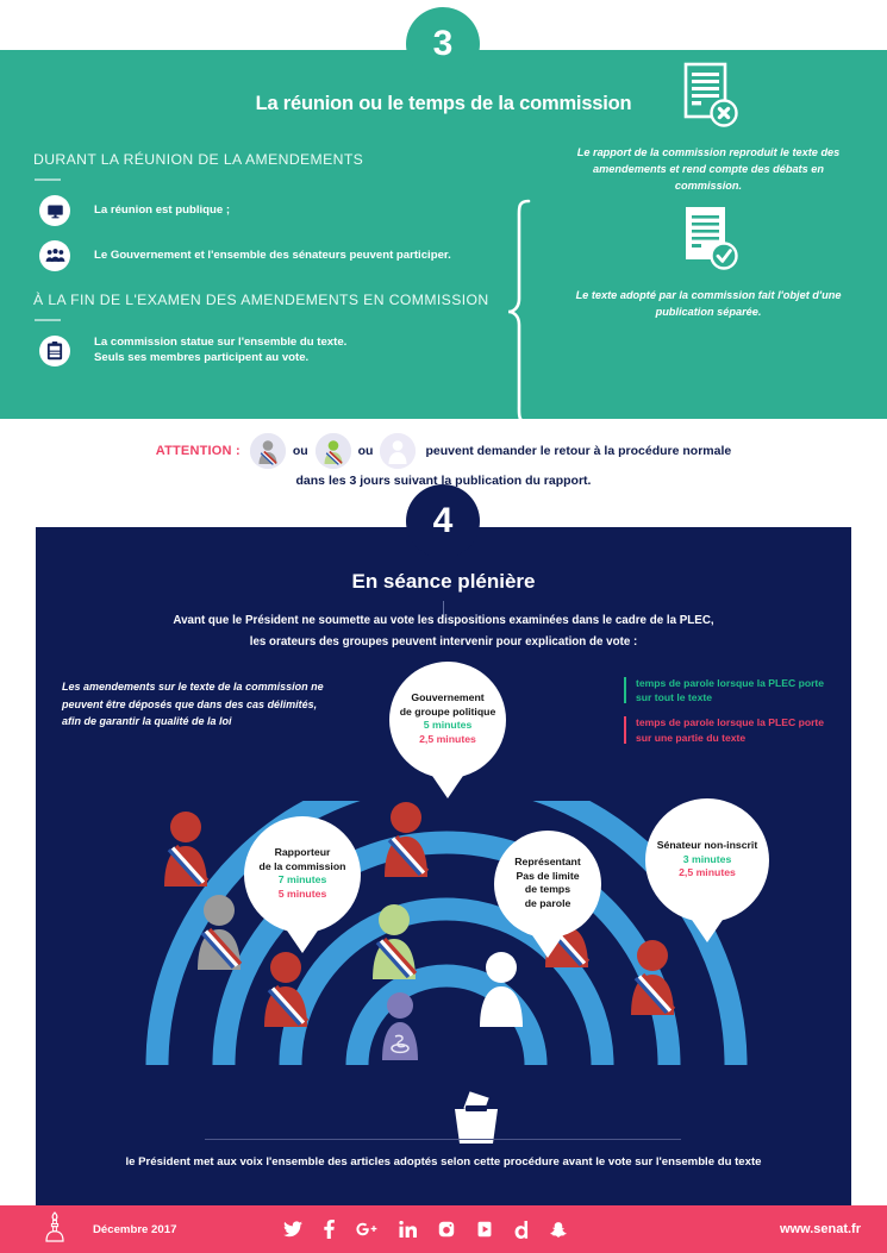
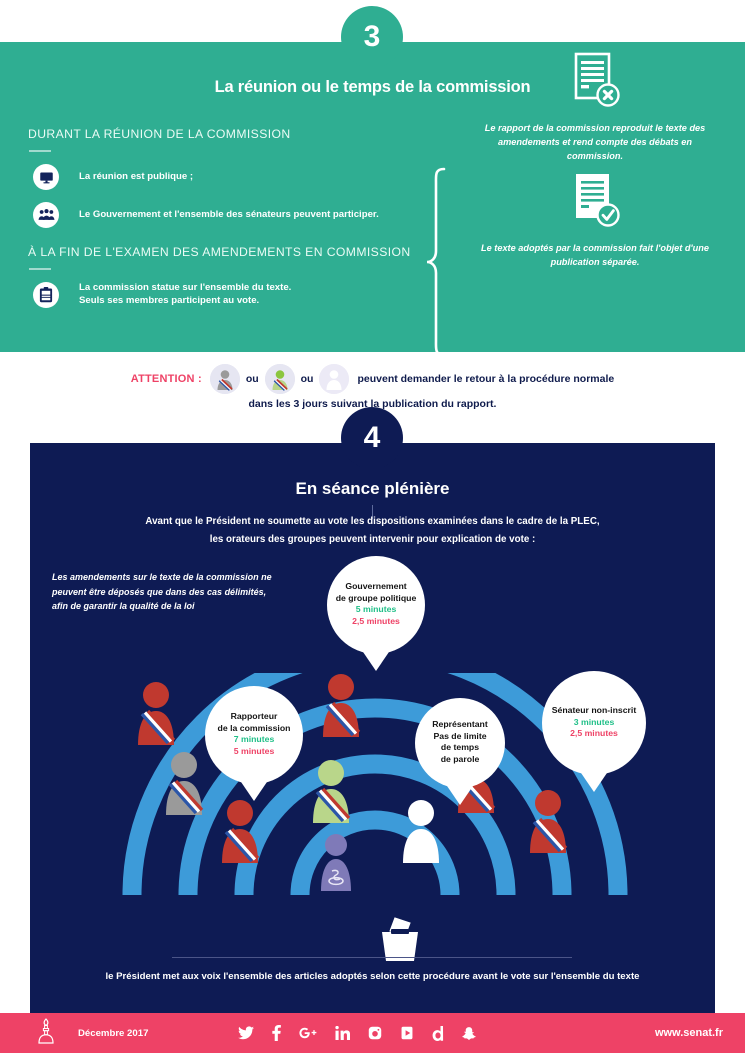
  La réunion ou le temps de la commission
- DURANT LA RÉUNION DE LA AMENDEMENTS
+ DURANT LA RÉUNION DE LA COMMISSION
  La réunion est publique ;
  Le Gouvernement et l'ensemble des sénateurs peuvent participer.
  À LA FIN DE L'EXAMEN DES AMENDEMENTS EN COMMISSION
  La commission statue sur l'ensemble du texte.
  Seuls ses membres participent au vote.
  Le rapport de la commission reproduit le texte des amendements et rend compte des débats en commission.
- Le texte adopté par la commission fait l'objet d'une publication séparée.
+ Le texte adoptés par la commission fait l'objet d'une publication séparée.
  3
  ATTENTION :
  ou
  ou
  peuvent demander le retour à la procédure normale
  dans les 3 jours suivant la publication du rapport.
  En séance plénière
  Avant que le Président ne soumette au vote les dispositions examinées dans le cadre de la PLEC,
  les orateurs des groupes peuvent intervenir pour explication de vote :
  Les amendements sur le texte de la commission ne peuvent être déposés que dans des cas délimités, afin de garantir la qualité de la loi
- temps de parole lorsque la PLEC porte sur tout le texte
- temps de parole lorsque la PLEC porte sur une partie du texte
  Gouvernement
  de groupe politique
  5 minutes
  2,5 minutes
  Rapporteur
  de la commission
  7 minutes
  5 minutes
  Représentant
  Pas de limite
  de temps
  de parole
  Sénateur non-inscrit
  3 minutes
  2,5 minutes
  le Président met aux voix l'ensemble des articles adoptés selon cette procédure avant le vote sur l'ensemble du texte
  4
  Décembre 2017
  www.senat.fr
